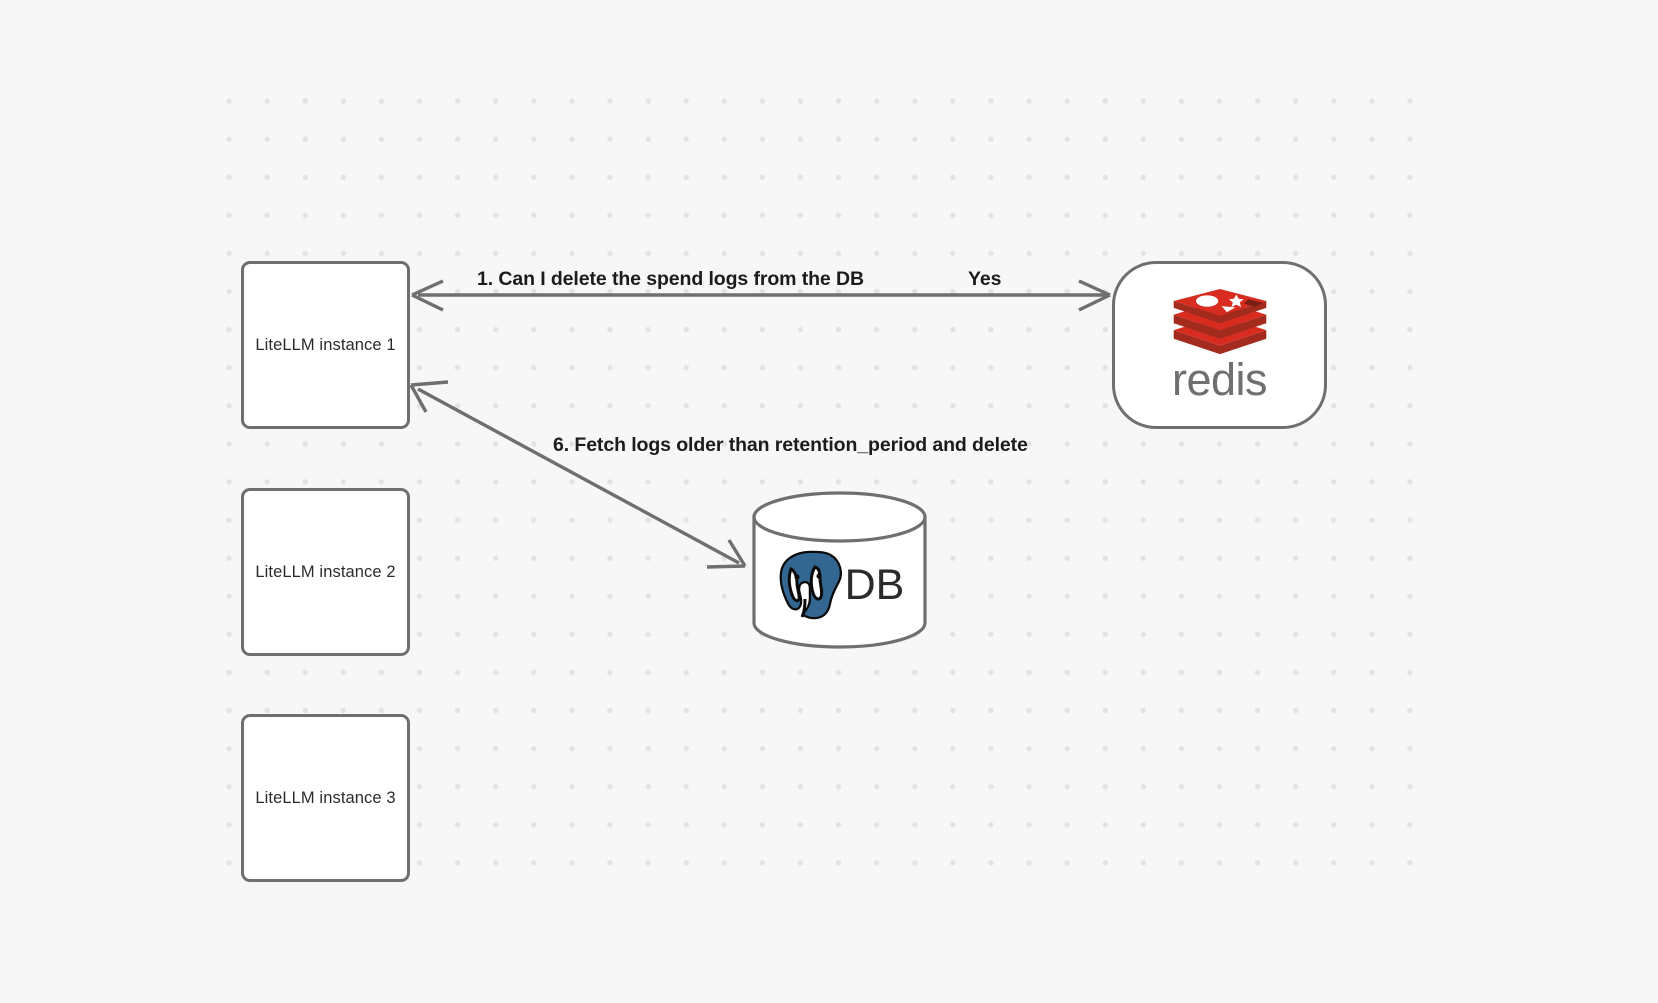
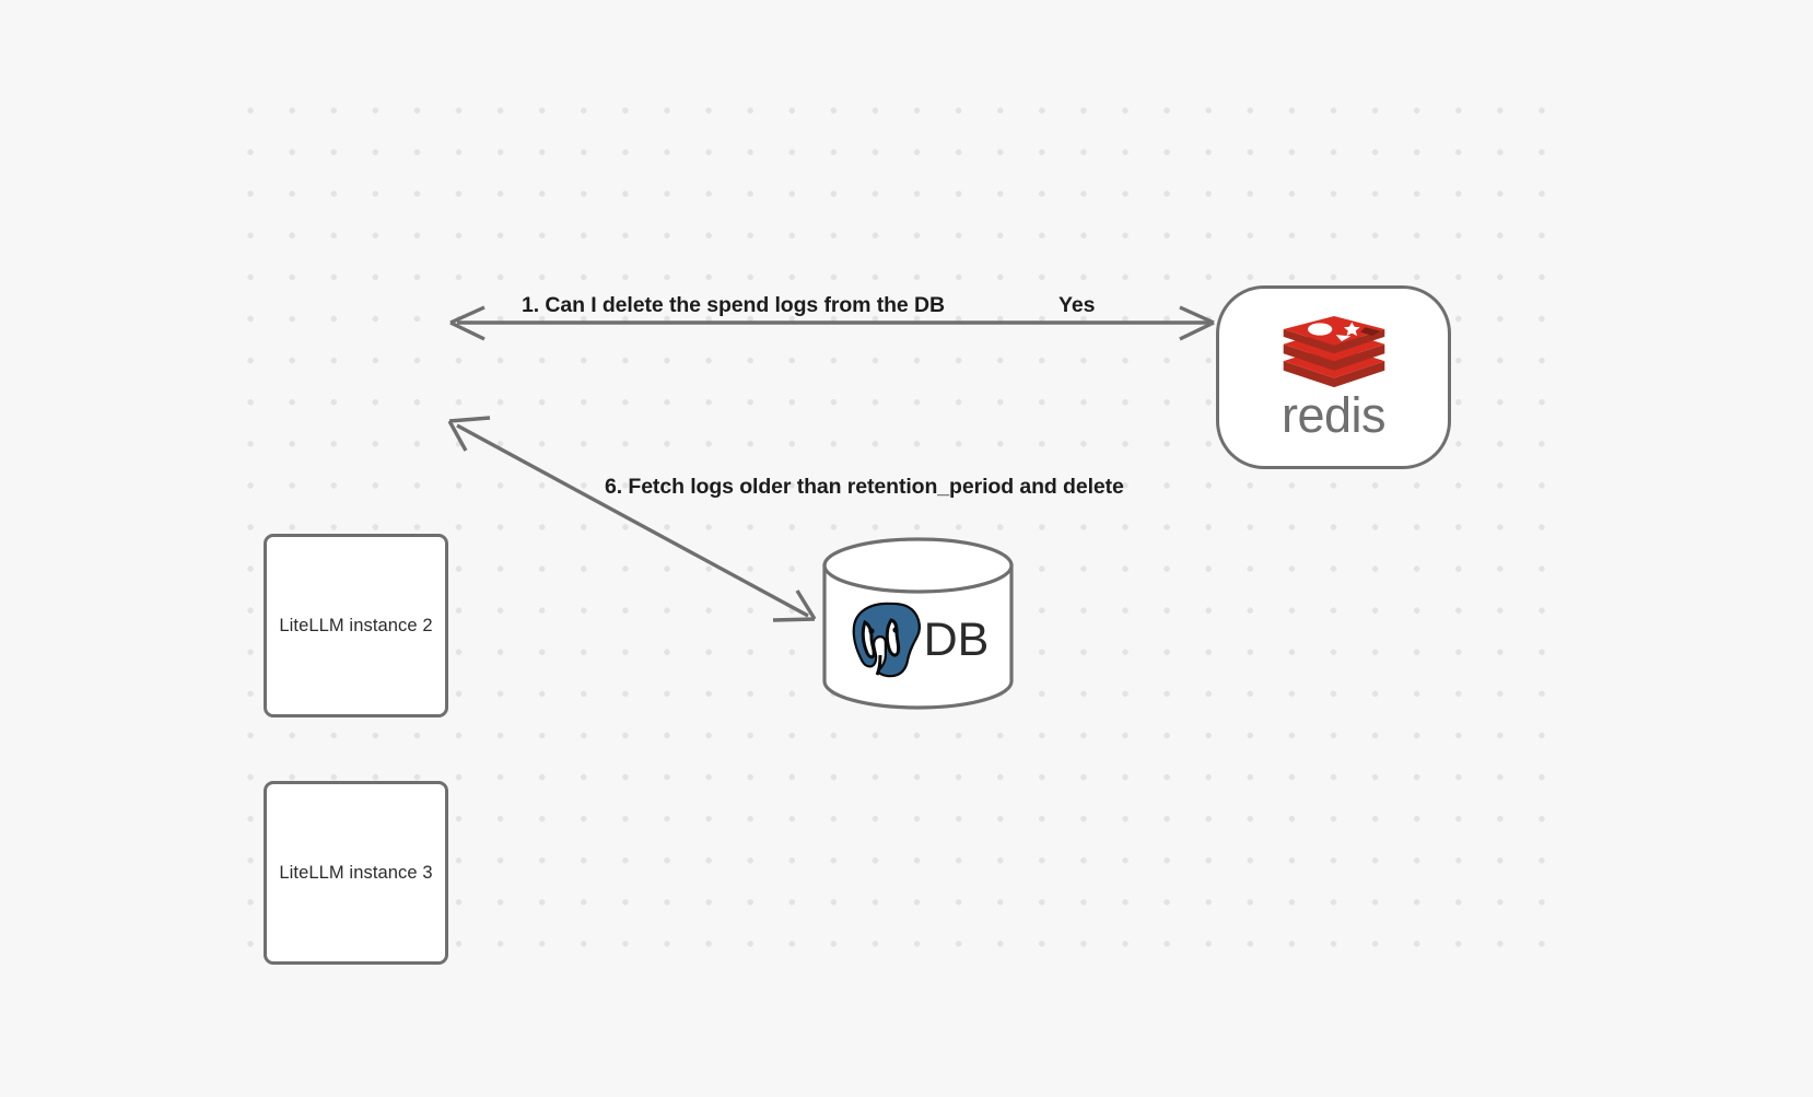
  1. Can I delete the spend logs from the DB
  Yes
  6. Fetch logs older than retention_period and delete
- LiteLLM instance 1
  LiteLLM instance 2
  LiteLLM instance 3
  redis
  DB
